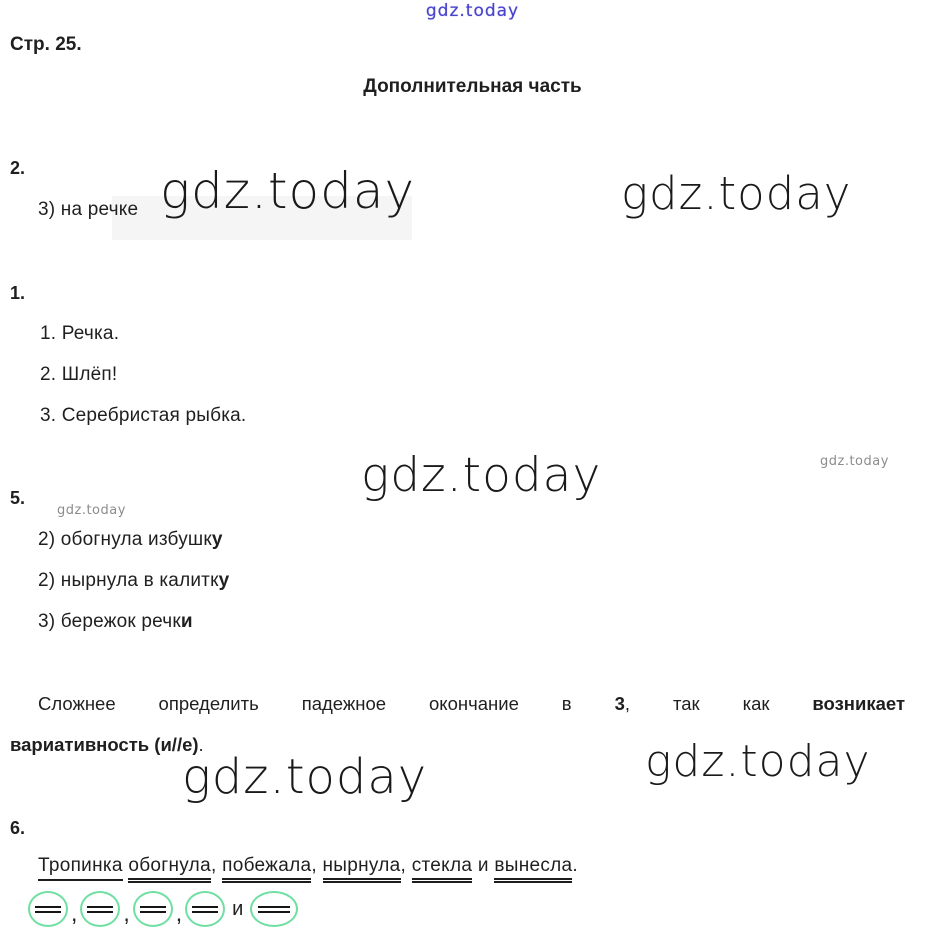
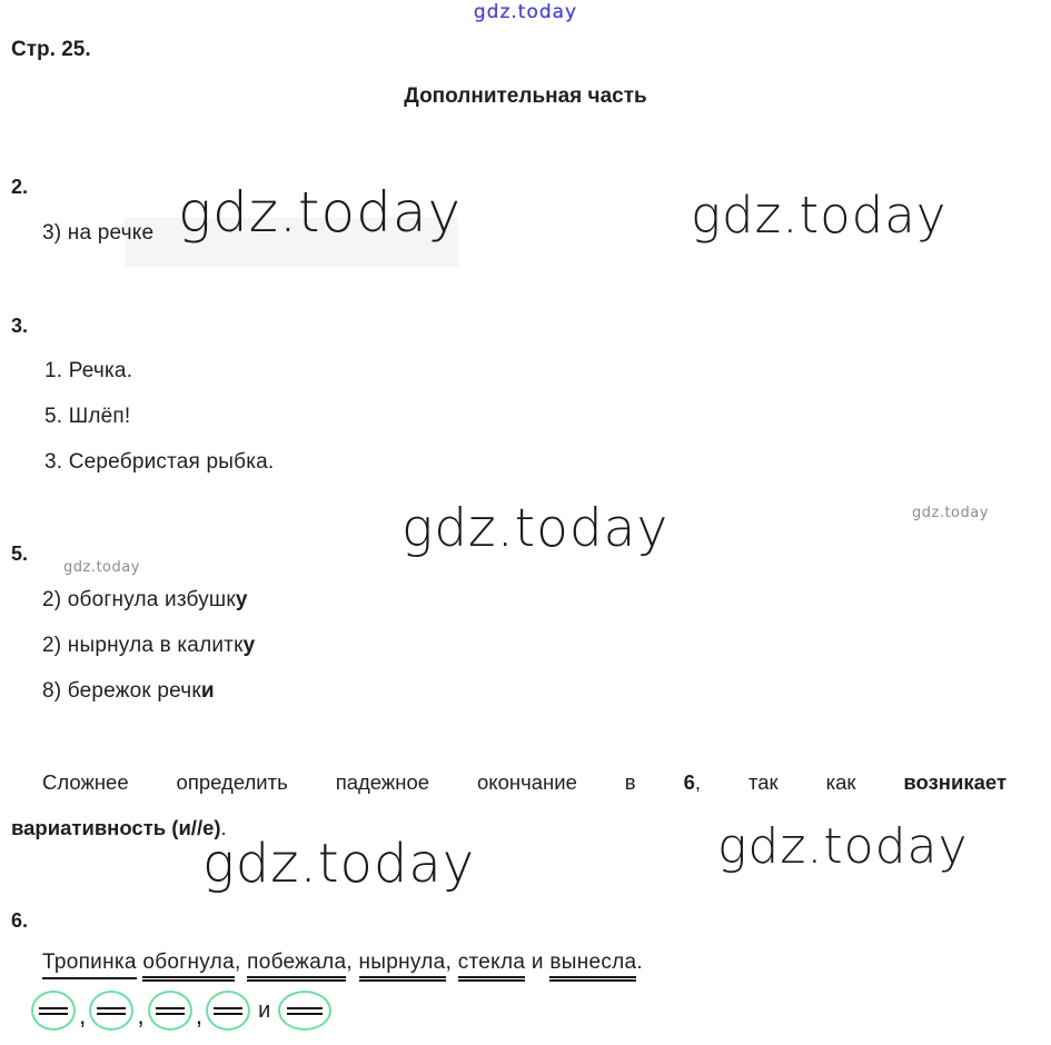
  gdz.today
  gdz.today
  gdz.today
  gdz.today
  gdz.today
  gdz.today
  gdz.today
  gdz.today
  Стр. 25.
  Дополнительная часть
  2.
  3) на речке
- 1.
+ 3.
  1. Речка.
- 2. Шлёп!
+ 5. Шлёп!
  3. Серебристая рыбка.
  5.
  2) обогнула избушку
  2) нырнула в калитку
- 3) бережок речки
+ 8) бережок речки
- Сложнее определить падежное окончание в 3, так как возникает
+ Сложнее определить падежное окончание в 6, так как возникает
  вариативность (и//е).
  6.
  Тропинка обогнула, побежала, нырнула, стекла и вынесла.
  ,
  ,
  ,
  и
